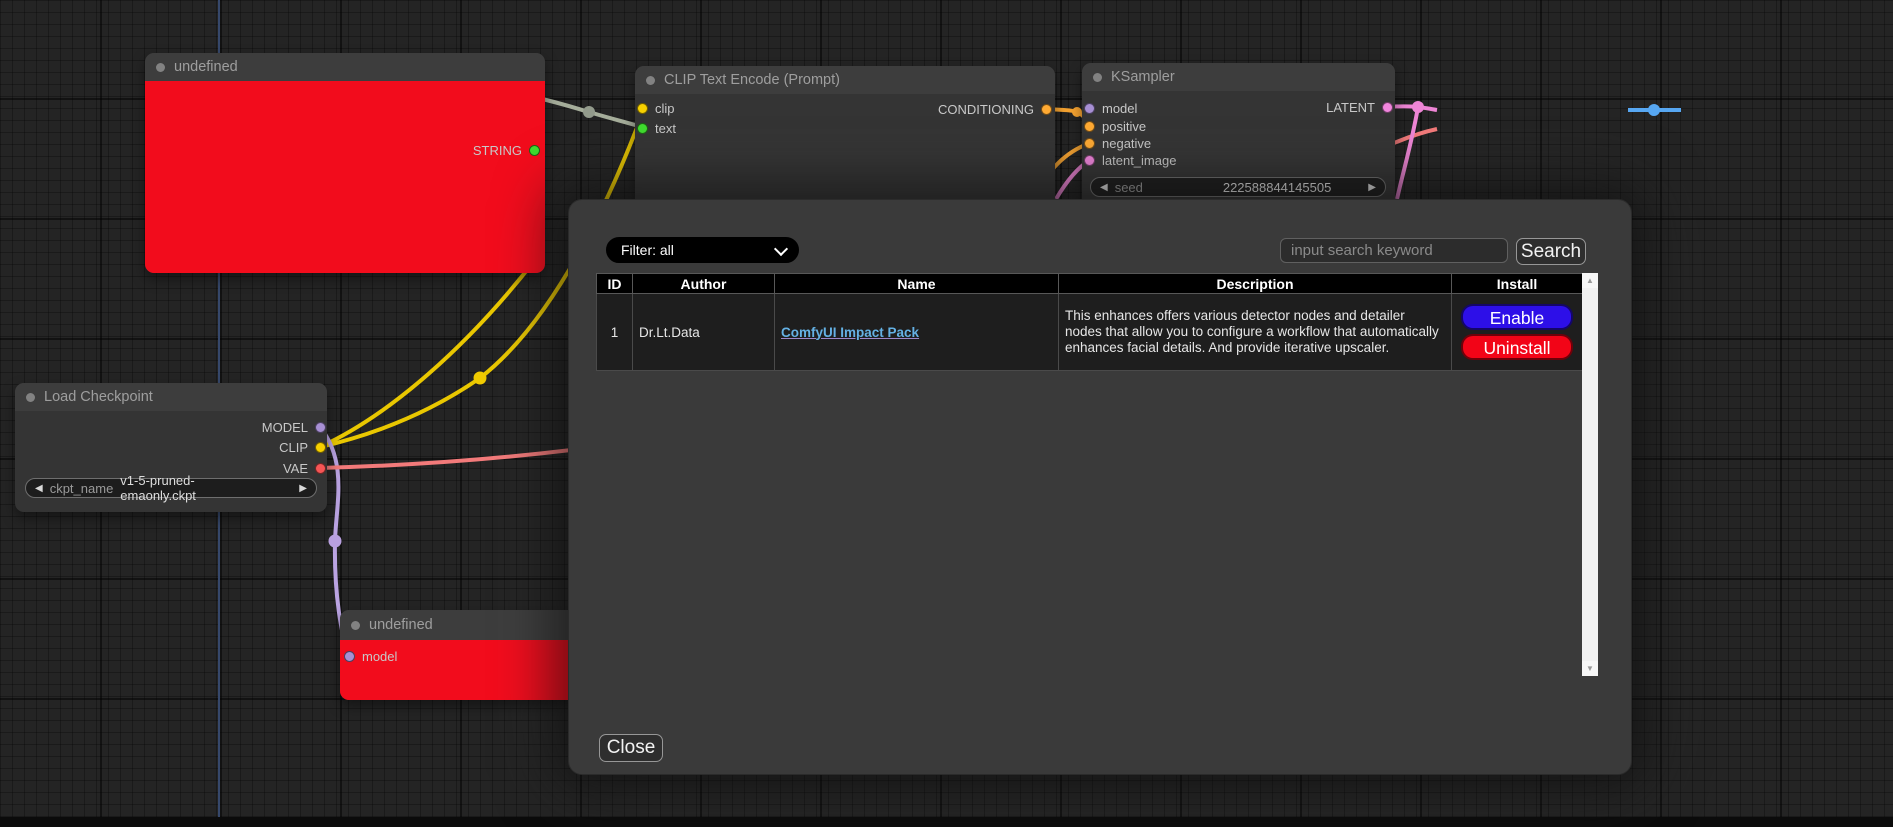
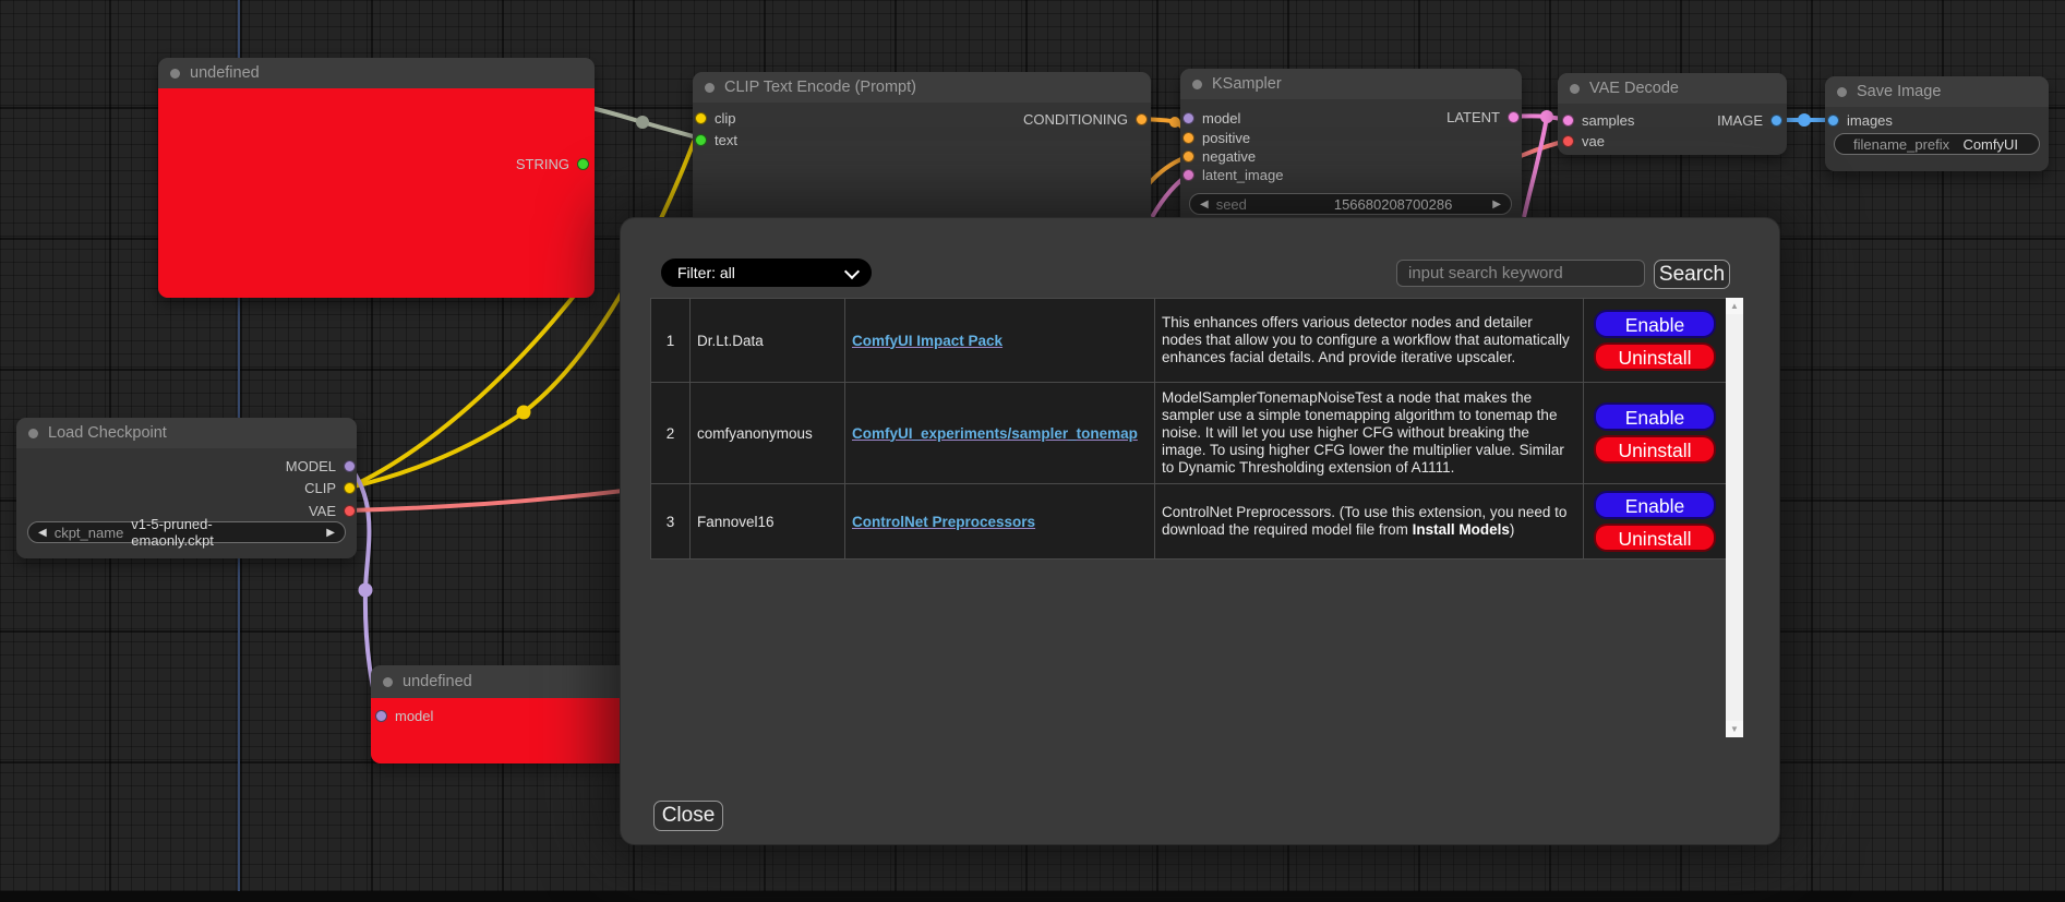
  undefined
  STRING
  CLIP Text Encode (Prompt)
  clip
  text
  CONDITIONING
  KSampler
  model
  positive
  negative
  latent_image
  LATENT
  ◀
  seed
- 222588844145505
+ 156680208700286
  ▶
+ VAE Decode
+ samples
+ vae
+ IMAGE
+ Save Image
+ images
+ filename_prefix
+ ComfyUI
  Load Checkpoint
  MODEL
  CLIP
  VAE
  ◀
  ckpt_name
  v1-5-pruned-emaonly.ckpt
  ▶
  undefined
  model
  Filter: all
  input search keyword
  Search
- ID	Author	Name	Description	Install
  1	Dr.Lt.Data	ComfyUI Impact Pack	This enhances offers various detector nodes and detailer nodes that allow you to configure a workflow that automatically enhances facial details. And provide iterative upscaler.	Enable Uninstall
+ 2	comfyanonymous	ComfyUI_experiments/sampler_tonemap	ModelSamplerTonemapNoiseTest a node that makes the sampler use a simple tonemapping algorithm to tonemap the noise. It will let you use higher CFG without breaking the image. To using higher CFG lower the multiplier value. Similar to Dynamic Thresholding extension of A1111.	Enable Uninstall
+ 3	Fannovel16	ControlNet Preprocessors	ControlNet Preprocessors. (To use this extension, you need to download the required model file from Install Models)	Enable Uninstall
  ▲
  ▼
  Close
